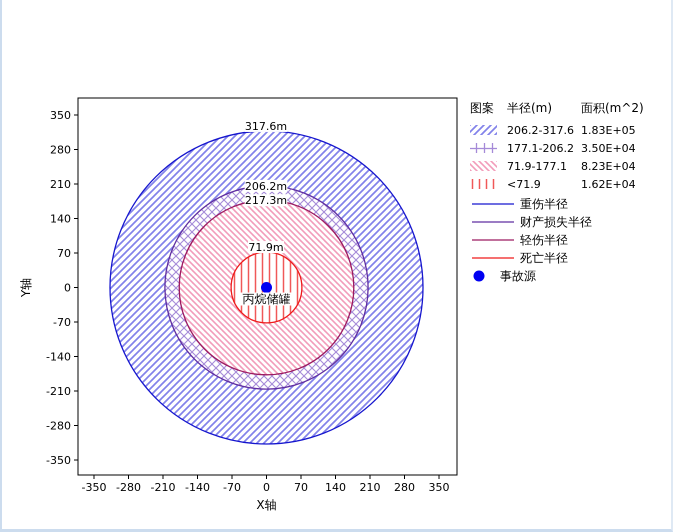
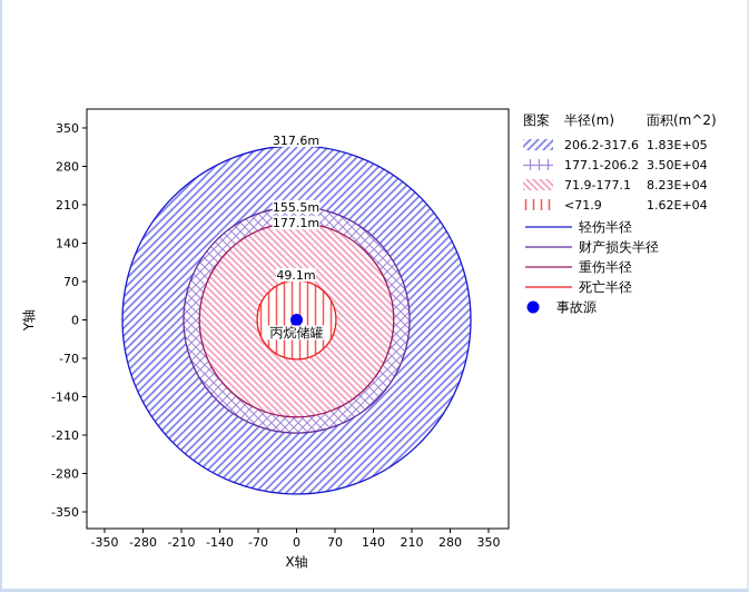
  丙烷储罐
  317.6m
- 206.2m
+ 155.5m
- 217.3m
+ 177.1m
- 71.9m
+ 49.1m
  -350
  -280
  -210
  -140
  -70
  0
  70
  140
  210
  280
  350
  X轴
  350
  280
  210
  140
  70
  0
  -70
  -140
  -210
  -280
  -350
  图案
  半径(m)
  面积(m^2)
  206.2-317.6
  1.83E+05
  177.1-206.2
  3.50E+04
  71.9-177.1
  8.23E+04
  <71.9
  1.62E+04
- 重伤半径
+ 轻伤半径
  财产损失半径
- 轻伤半径
+ 重伤半径
  死亡半径
  事故源
